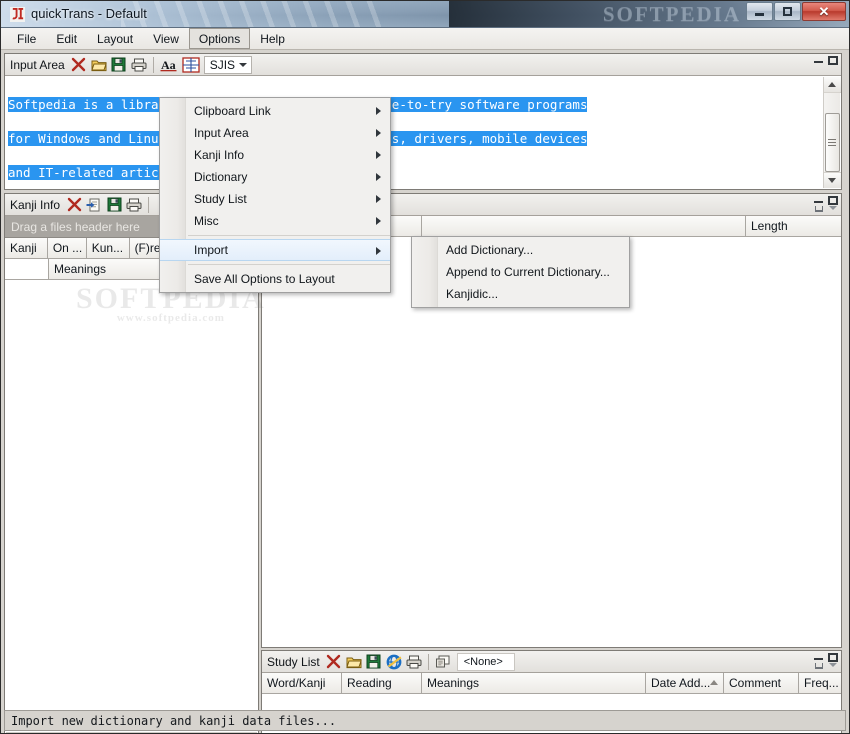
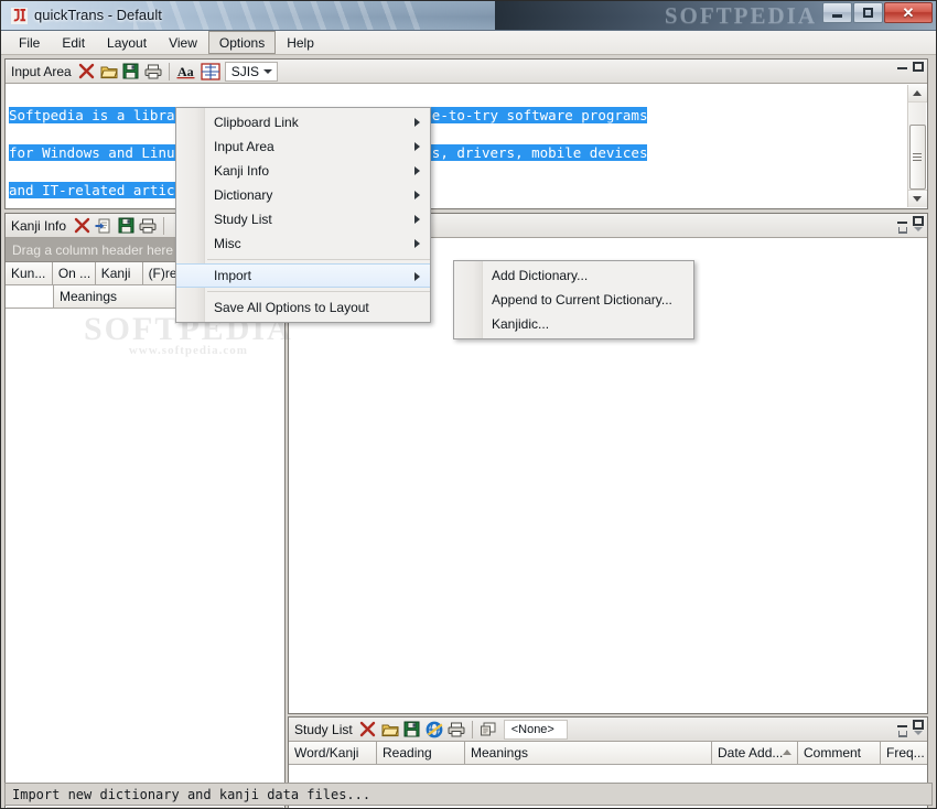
  SOFTPEDIA
  quickTrans - Default
  ✕
  File
  Edit
  Layout
  View
  Options
  Help
  SOFTPEDIA
  Input Area
  Aa
  SJIS
  and IT-related artic
  Kanji Info
- Drag a files header here
+ Drag a column header here
- Kanji
+ Kun...
  On ...
- Kun...
+ Kanji
  Meanings
- Length
  Study List
  <None>
  Word/Kanji
  Reading
  Meanings
  Date Add...
  Comment
  Freq...
  Clipboard Link
  Input Area
  Kanji Info
  Dictionary
  Study List
  Misc
  Import
  Save All Options to Layout
  Add Dictionary...
  Append to Current Dictionary...
  Kanjidic...
  Import new dictionary and kanji data files...
